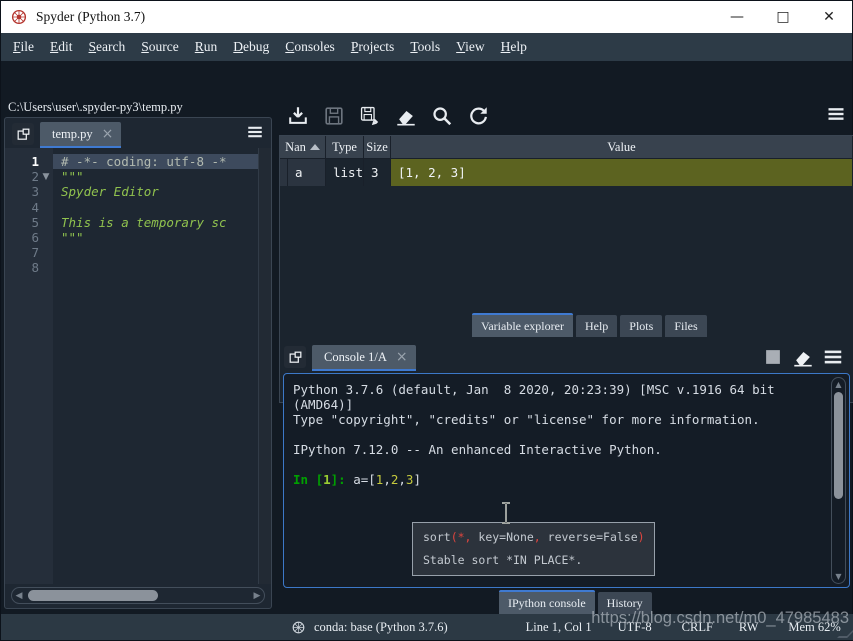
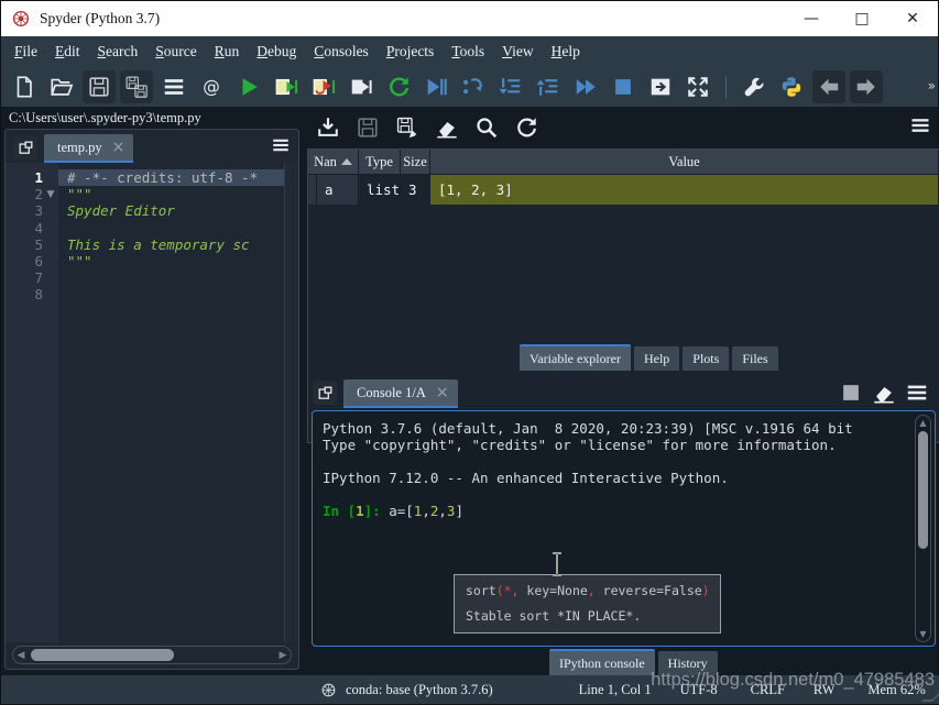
  Spyder (Python 3.7)
  —
  □
  ✕
  File
  Edit
  Search
  Source
  Run
  Debug
  Consoles
  Projects
  Tools
  View
  Help
+ @
+ »
  C:\Users\user\.spyder-py3\temp.py
  temp.py
  ×
  1
  2
  ▼
  3
  4
  5
  6
  7
  8
- # -*- coding: utf-8 -*
+ # -*- credits: utf-8 -*
  """
  Spyder Editor
  This is a temporary sc
  """
  ◀
  ▶
  Nan
  Type
  Size
  Value
  a
  list
  3
  [1, 2, 3]
  Variable explorer
  Help
  Plots
  Files
  Console 1/A
  ×
  Python 3.7.6 (default, Jan 8 2020, 20:23:39) [MSC v.1916 64 bit
- (AMD64)]
  Type "copyright", "credits" or "license" for more information.
  IPython 7.12.0 -- An enhanced Interactive Python.
  In [1]: a=[1,2,3]
  ▲
  ▼
  sort(*, key=None, reverse=False)
  Stable sort *IN PLACE*.
  IPython console
  History
  conda: base (Python 3.7.6)
  Line 1, Col 1
  UTF-8
  CRLF
  RW
  Mem 62%
  https://blog.csdn.net/m0_47985483
